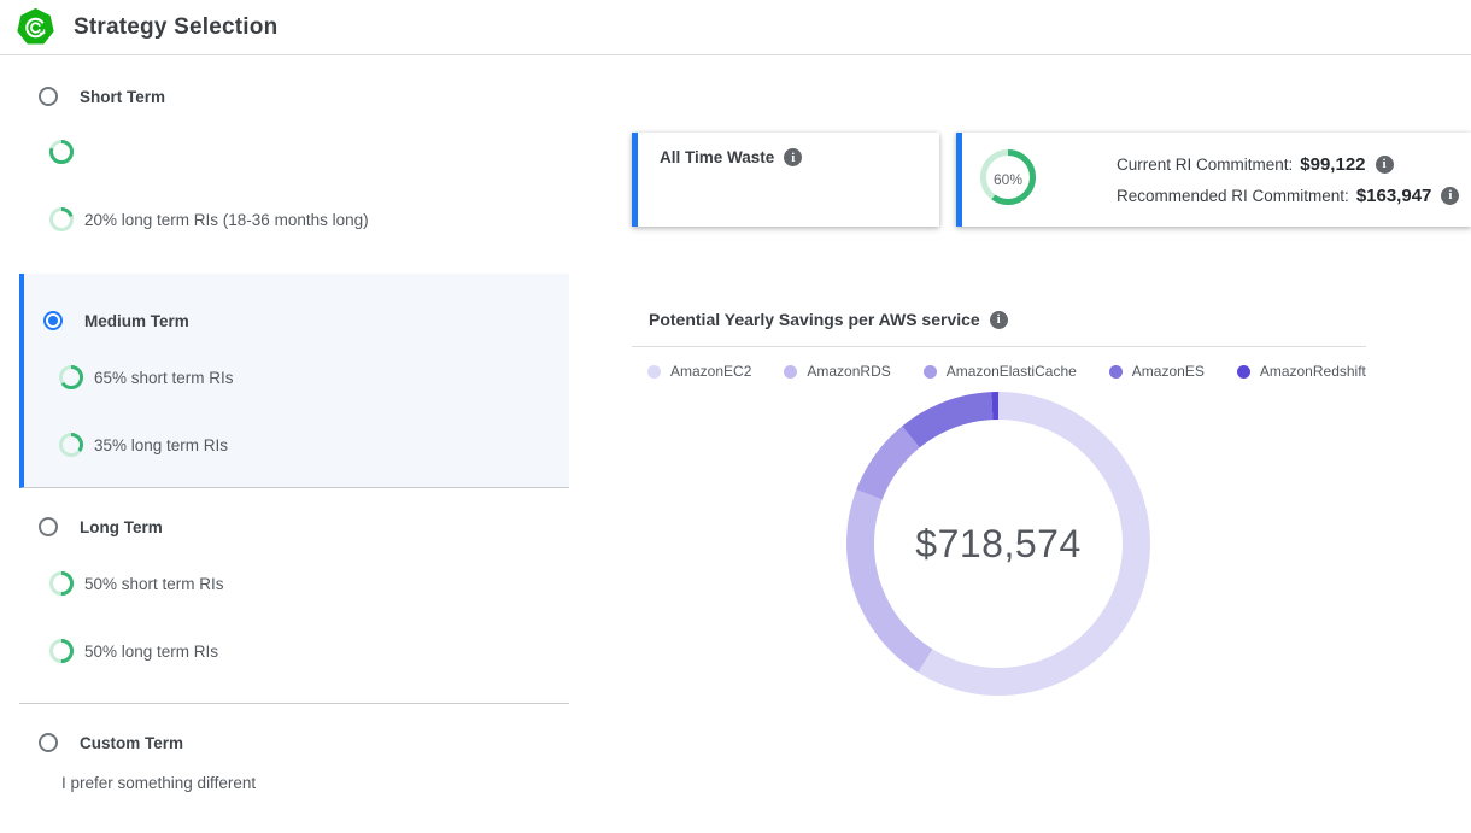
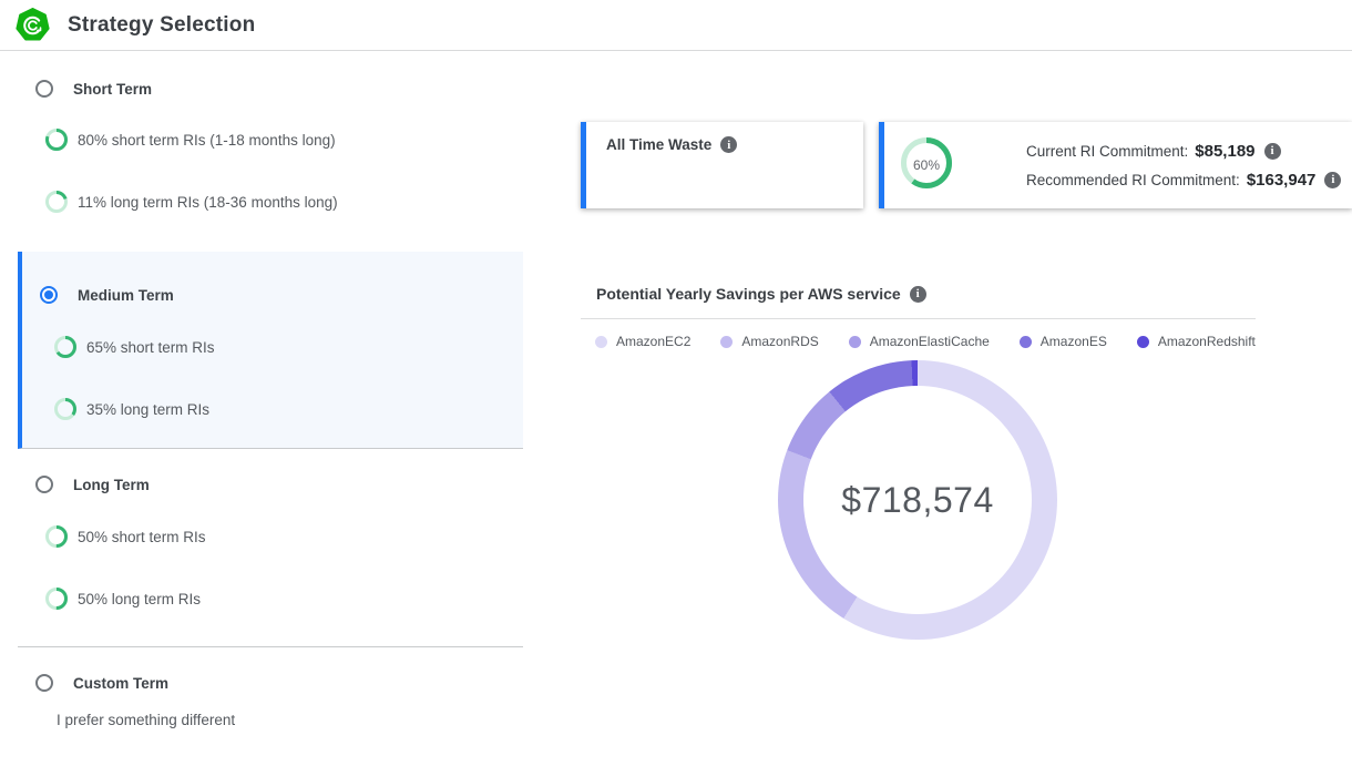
  Strategy Selection
  Short Term
+ 80% short term RIs (1-18 months long)
- 20% long term RIs (18-36 months long)
+ 11% long term RIs (18-36 months long)
  Medium Term
  65% short term RIs
  35% long term RIs
  Long Term
  50% short term RIs
  50% long term RIs
  Custom Term
  I prefer something different
  All Time Waste
  i
  60%
  Current RI Commitment:
- $99,122
+ $85,189
  i
  Recommended RI Commitment:
  $163,947
  i
  Potential Yearly Savings per AWS service
  i
  AmazonEC2
  AmazonRDS
  AmazonElastiCache
  AmazonES
  AmazonRedshift
  $718,574
